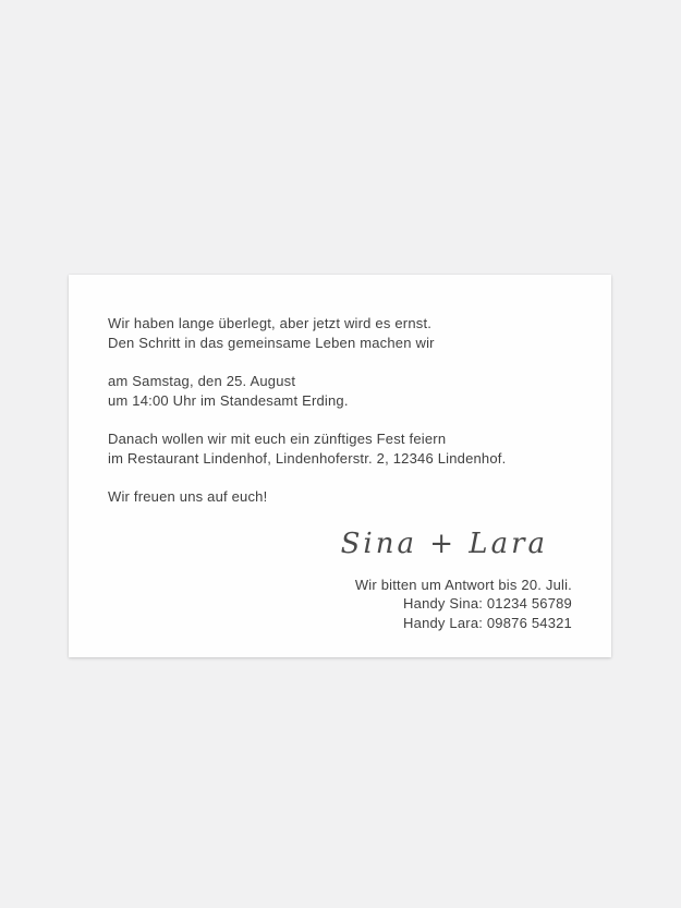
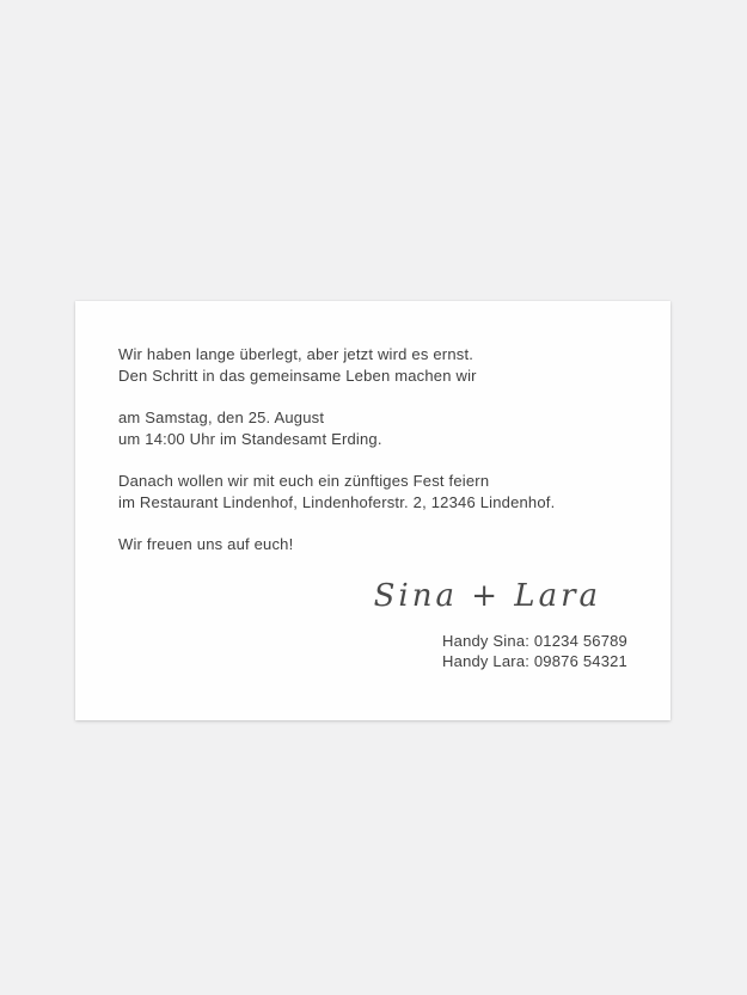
  Wir haben lange überlegt, aber jetzt wird es ernst.
  Den Schritt in das gemeinsame Leben machen wir
  am Samstag, den 25. August
  um 14:00 Uhr im Standesamt Erding.
  Danach wollen wir mit euch ein zünftiges Fest feiern
  im Restaurant Lindenhof, Lindenhoferstr. 2, 12346 Lindenhof.
  Wir freuen uns auf euch!
  Sina + Lara
- Wir bitten um Antwort bis 20. Juli.
  Handy Sina: 01234 56789
  Handy Lara: 09876 54321
